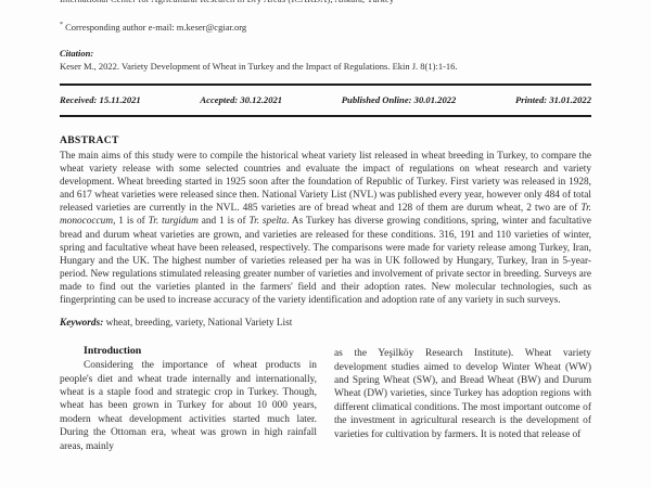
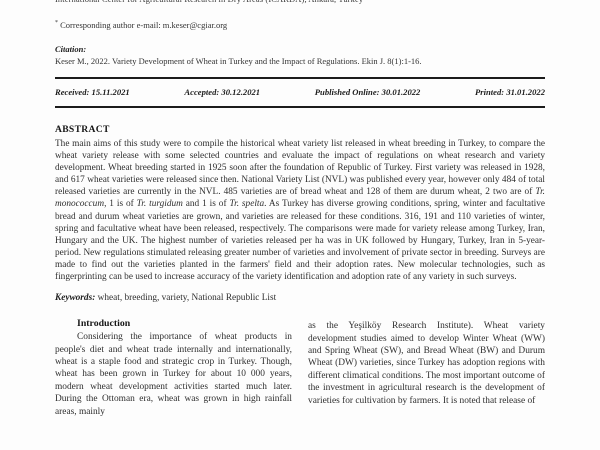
  Corresponding author e-mail: m.keser@cgiar.org
  Citation:
  Keser M., 2022. Variety Development of Wheat in Turkey and the Impact of Regulations. Ekin J. 8(1):1-16.
  Received: 15.11.2021
  Accepted: 30.12.2021
  Published Online: 30.01.2022
  Printed: 31.01.2022
  ABSTRACT
  The main aims of this study were to compile the historical wheat variety list released in wheat breeding in Turkey, to compare the wheat variety release with some selected countries and evaluate the impact of regulations on wheat research and variety development. Wheat breeding started in 1925 soon after the foundation of Republic of Turkey. First variety was released in 1928, and 617 wheat varieties were released since then. National Variety List (NVL) was published every year, however only 484 of total released varieties are currently in the NVL. 485 varieties are of bread wheat and 128 of them are durum wheat, 2 two are of Tr. monococcum, 1 is of Tr. turgidum and 1 is of Tr. spelta. As Turkey has diverse growing conditions, spring, winter and facultative bread and durum wheat varieties are grown, and varieties are released for these conditions. 316, 191 and 110 varieties of winter, spring and facultative wheat have been released, respectively. The comparisons were made for variety release among Turkey, Iran, Hungary and the UK. The highest number of varieties released per ha was in UK followed by Hungary, Turkey, Iran in 5-year-period. New regulations stimulated releasing greater number of varieties and involvement of private sector in breeding. Surveys are made to find out the varieties planted in the farmers' field and their adoption rates. New molecular technologies, such as fingerprinting can be used to increase accuracy of the variety identification and adoption rate of any variety in such surveys.
- Keywords: wheat, breeding, variety, National Variety List
+ Keywords: wheat, breeding, variety, National Republic List
  Introduction
  Considering the importance of wheat products in people's diet and wheat trade internally and internationally, wheat is a staple food and strategic crop in Turkey. Though, wheat has been grown in Turkey for about 10 000 years, modern wheat development activities started much later. During the Ottoman era, wheat was grown in high rainfall areas, mainly
  as the Yeşilköy Research Institute). Wheat variety development studies aimed to develop Winter Wheat (WW) and Spring Wheat (SW), and Bread Wheat (BW) and Durum Wheat (DW) varieties, since Turkey has adoption regions with different climatical conditions. The most important outcome of the investment in agricultural research is the development of varieties for cultivation by farmers. It is noted that release of
